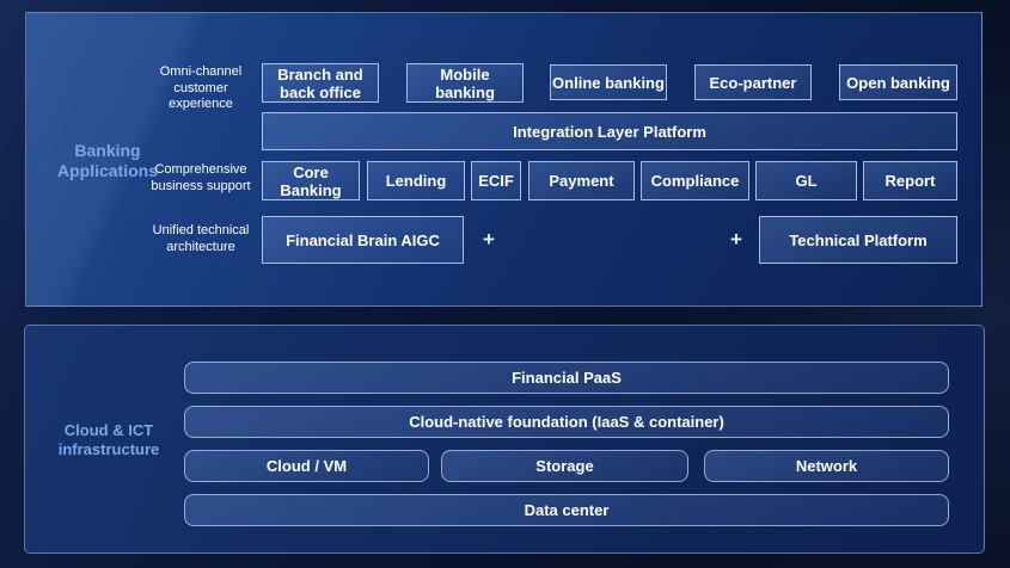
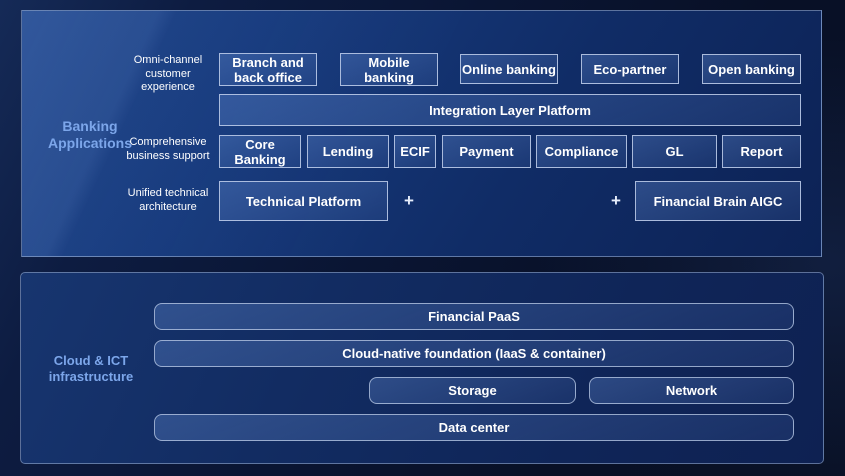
  Banking
  Applications
  Omni-channel customer experience
  Comprehensive business support
  Unified technical architecture
  Branch and back office
  Mobile banking
  Online banking
  Eco-partner
  Open banking
  Integration Layer Platform
  Core Banking
  Lending
  ECIF
  Payment
  Compliance
  GL
  Report
- Financial Brain AIGC
+ Technical Platform
  +
  +
- Technical Platform
+ Financial Brain AIGC
  Cloud & ICT
  infrastructure
  Financial PaaS
  Cloud-native foundation (IaaS & container)
- Cloud / VM
  Storage
  Network
  Data center
